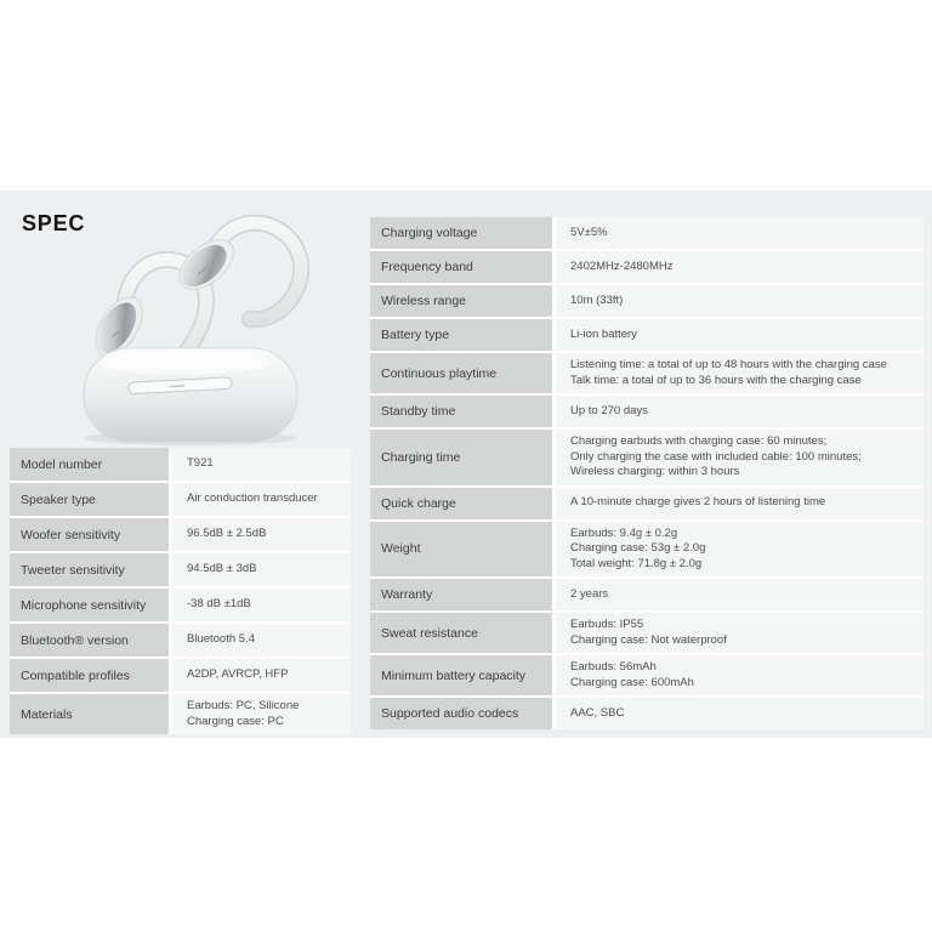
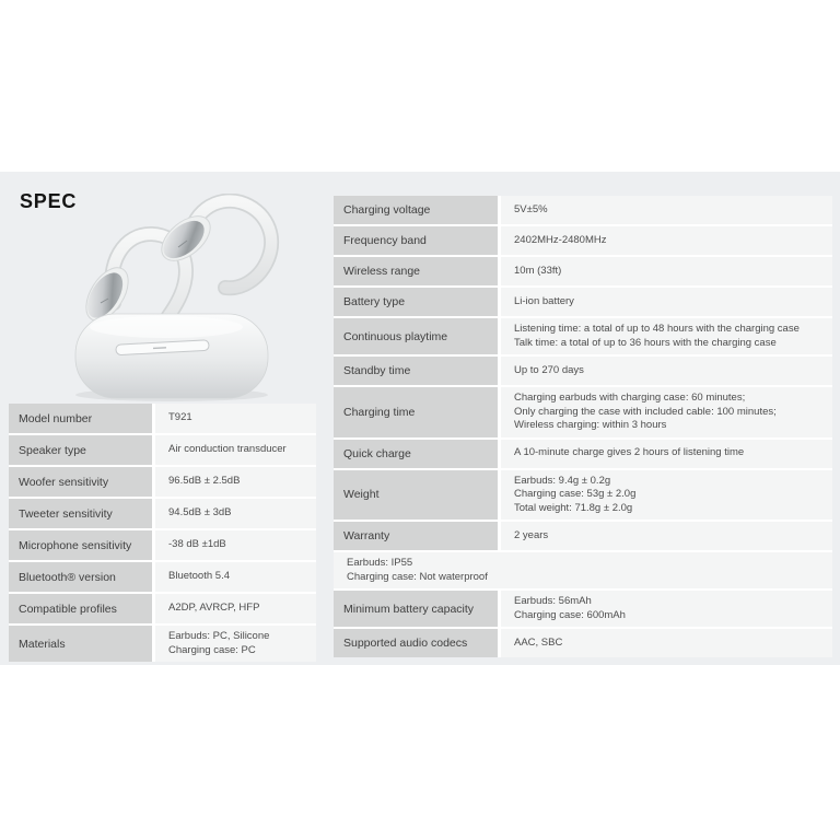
  SPEC
  Model number
  T921
  Speaker type
  Air conduction transducer
  Woofer sensitivity
  96.5dB ± 2.5dB
  Tweeter sensitivity
  94.5dB ± 3dB
  Microphone sensitivity
  -38 dB ±1dB
  Bluetooth® version
  Bluetooth 5.4
  Compatible profiles
  A2DP, AVRCP, HFP
  Materials
  Earbuds: PC, Silicone
  Charging case: PC
  Charging voltage
  5V±5%
  Frequency band
  2402MHz-2480MHz
  Wireless range
  10m (33ft)
  Battery type
  Li-ion battery
  Continuous playtime
  Listening time: a total of up to 48 hours with the charging case
  Talk time: a total of up to 36 hours with the charging case
  Standby time
  Up to 270 days
  Charging time
  Charging earbuds with charging case: 60 minutes;
  Only charging the case with included cable: 100 minutes;
  Wireless charging: within 3 hours
  Quick charge
  A 10-minute charge gives 2 hours of listening time
  Weight
  Earbuds: 9.4g ± 0.2g
  Charging case: 53g ± 2.0g
  Total weight: 71.8g ± 2.0g
  Warranty
  2 years
- Sweat resistance
  Earbuds: IP55
  Charging case: Not waterproof
  Minimum battery capacity
  Earbuds: 56mAh
  Charging case: 600mAh
  Supported audio codecs
  AAC, SBC
